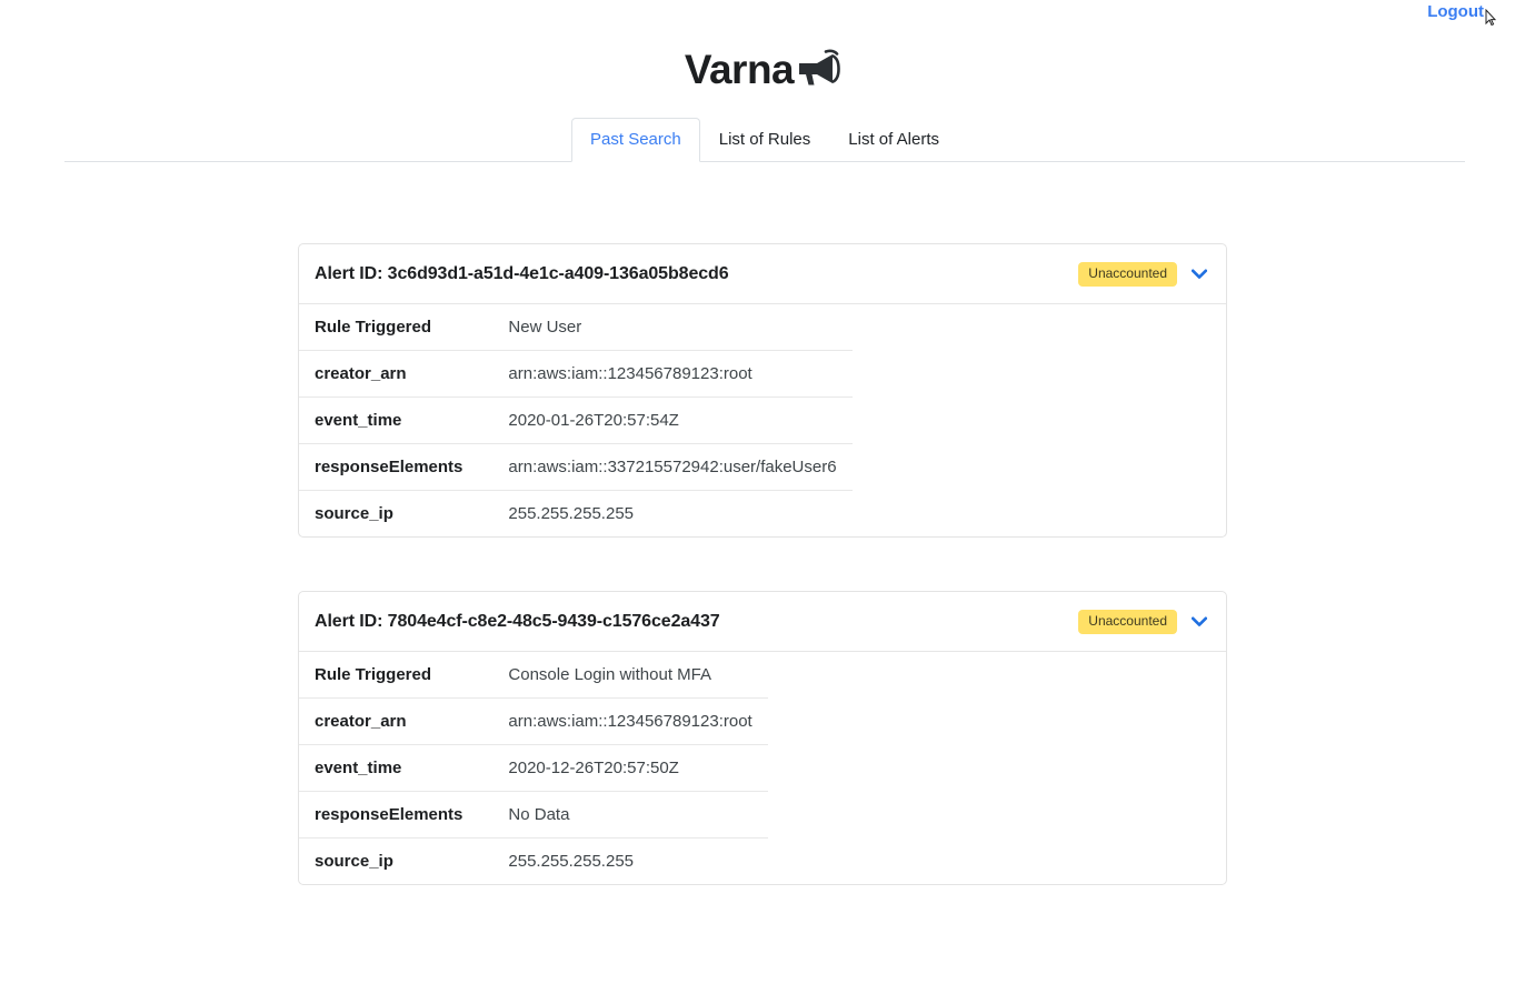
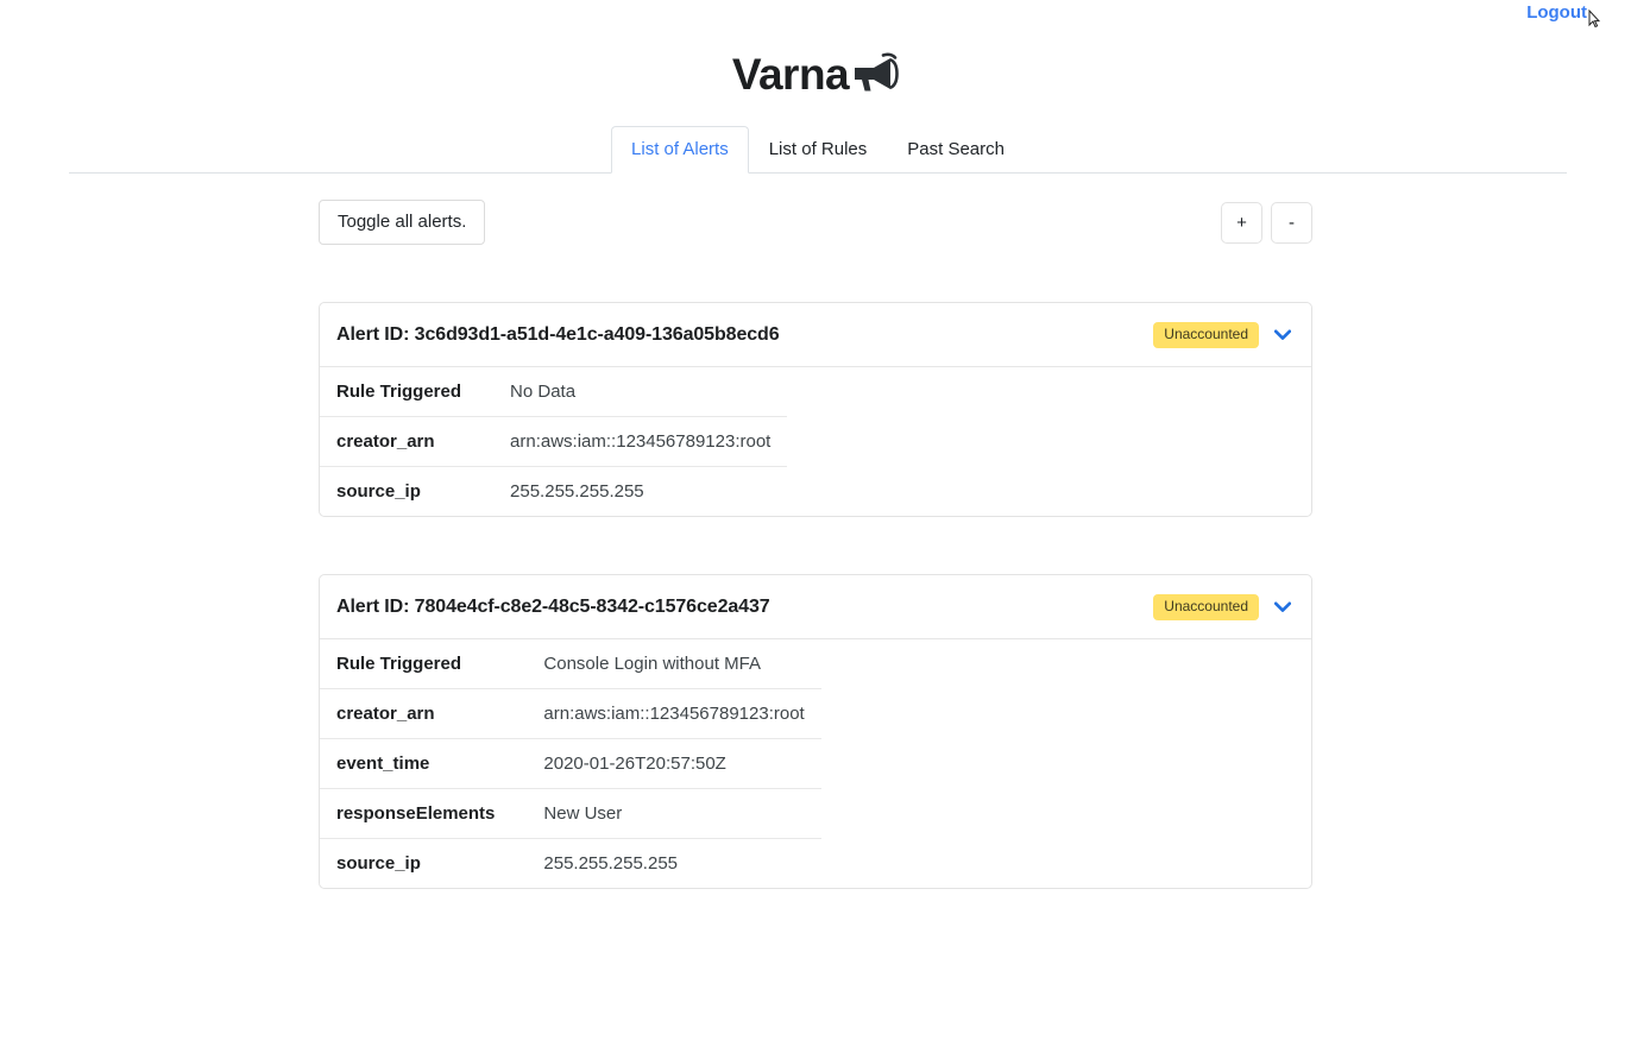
  Logout
  Varna
- Past Search
+ List of Alerts
  List of Rules
- List of Alerts
+ Past Search
+ Toggle all alerts.
+ +
+ -
  Alert ID: 3c6d93d1-a51d-4e1c-a409-136a05b8ecd6
  Unaccounted
- Rule Triggered	New User
+ Rule Triggered	No Data
  creator_arn	arn:aws:iam::123456789123:root
- event_time	2020-01-26T20:57:54Z
- responseElements	arn:aws:iam::337215572942:user/fakeUser6
  source_ip	255.255.255.255
- Alert ID: 7804e4cf-c8e2-48c5-9439-c1576ce2a437
+ Alert ID: 7804e4cf-c8e2-48c5-8342-c1576ce2a437
  Unaccounted
  Rule Triggered	Console Login without MFA
  creator_arn	arn:aws:iam::123456789123:root
- event_time	2020-12-26T20:57:50Z
+ event_time	2020-01-26T20:57:50Z
- responseElements	No Data
+ responseElements	New User
  source_ip	255.255.255.255
